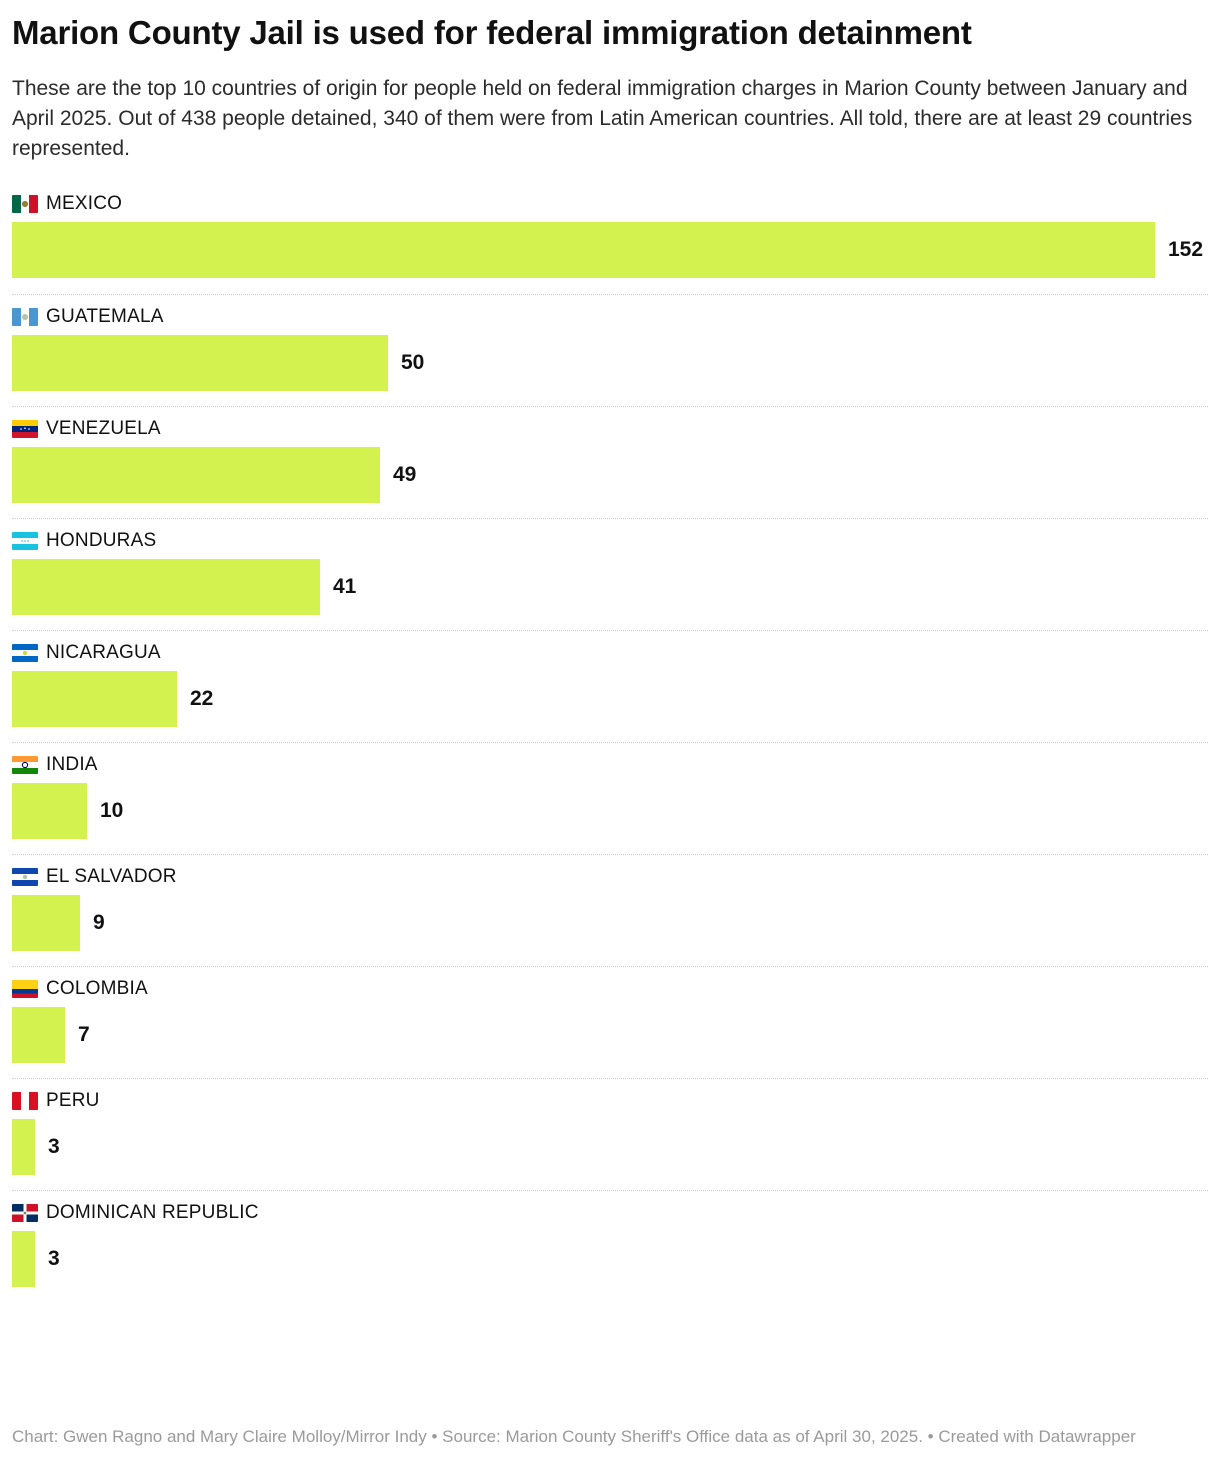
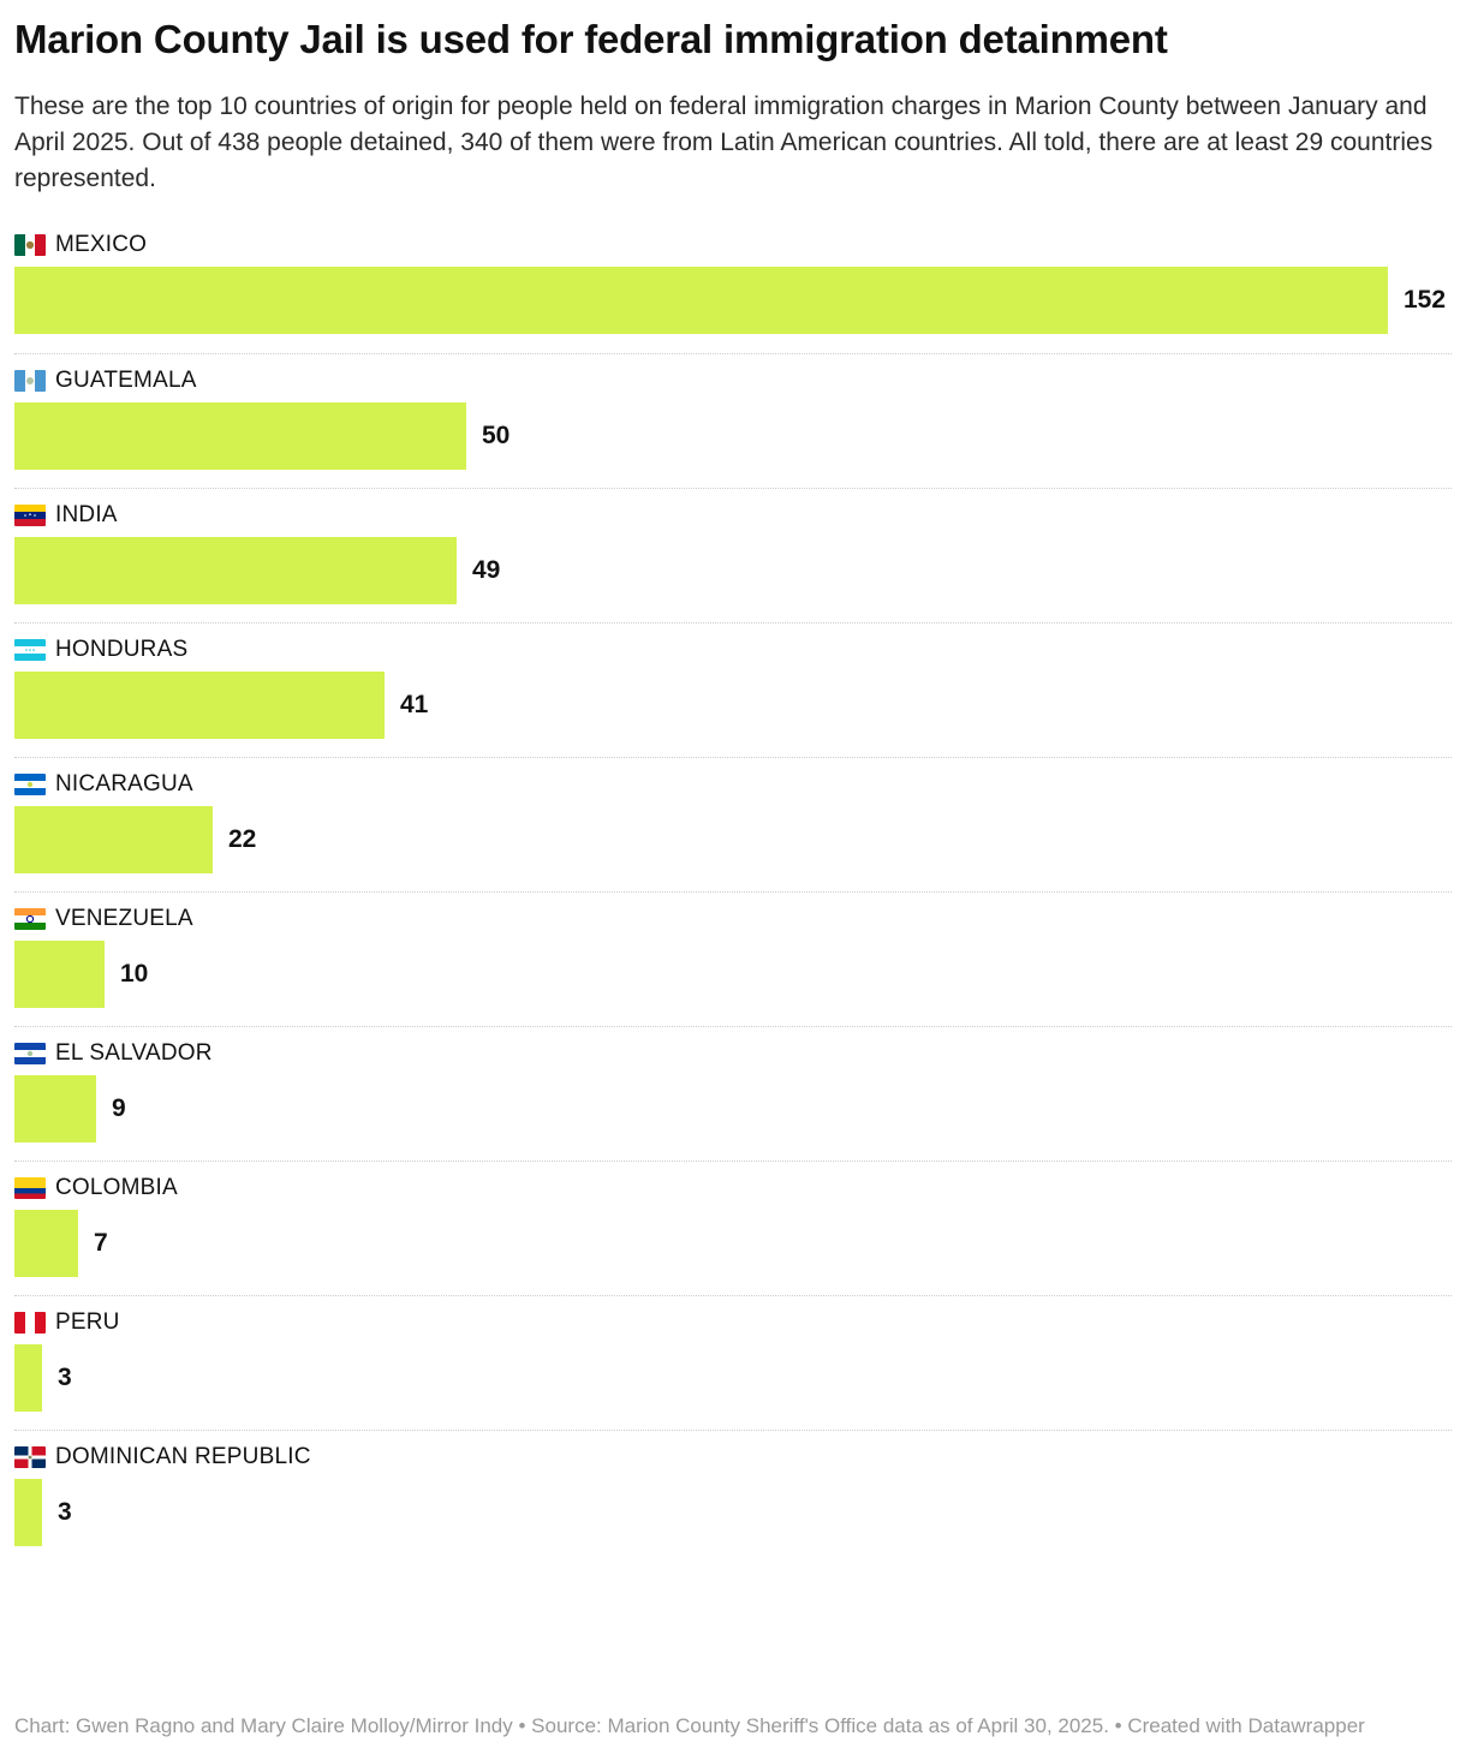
  Marion County Jail is used for federal immigration detainment
  These are the top 10 countries of origin for people held on federal immigration charges in Marion County between January and April 2025. Out of 438 people detained, 340 of them were from Latin American countries. All told, there are at least 29 countries represented.
  MEXICO
  152
  GUATEMALA
  50
- VENEZUELA
+ INDIA
  49
  HONDURAS
  41
  NICARAGUA
  22
- INDIA
+ VENEZUELA
  10
  EL SALVADOR
  9
  COLOMBIA
  7
  PERU
  3
  DOMINICAN REPUBLIC
  3
  Chart: Gwen Ragno and Mary Claire Molloy/Mirror Indy • Source: Marion County Sheriff's Office data as of April 30, 2025. • Created with Datawrapper
